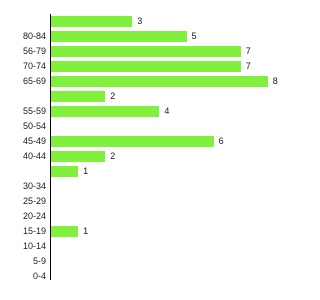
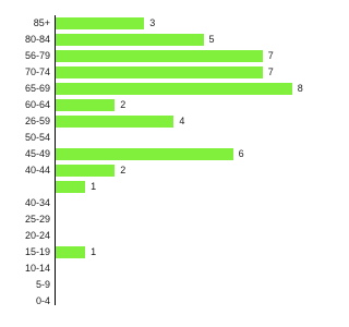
+ 85+
  3
  80-84
  5
  56-79
  7
  70-74
  7
  65-69
  8
+ 60-64
  2
- 55-59
+ 26-59
  4
  50-54
  45-49
  6
  40-44
  2
  1
- 30-34
+ 40-34
  25-29
  20-24
  15-19
  1
  10-14
  5-9
  0-4
